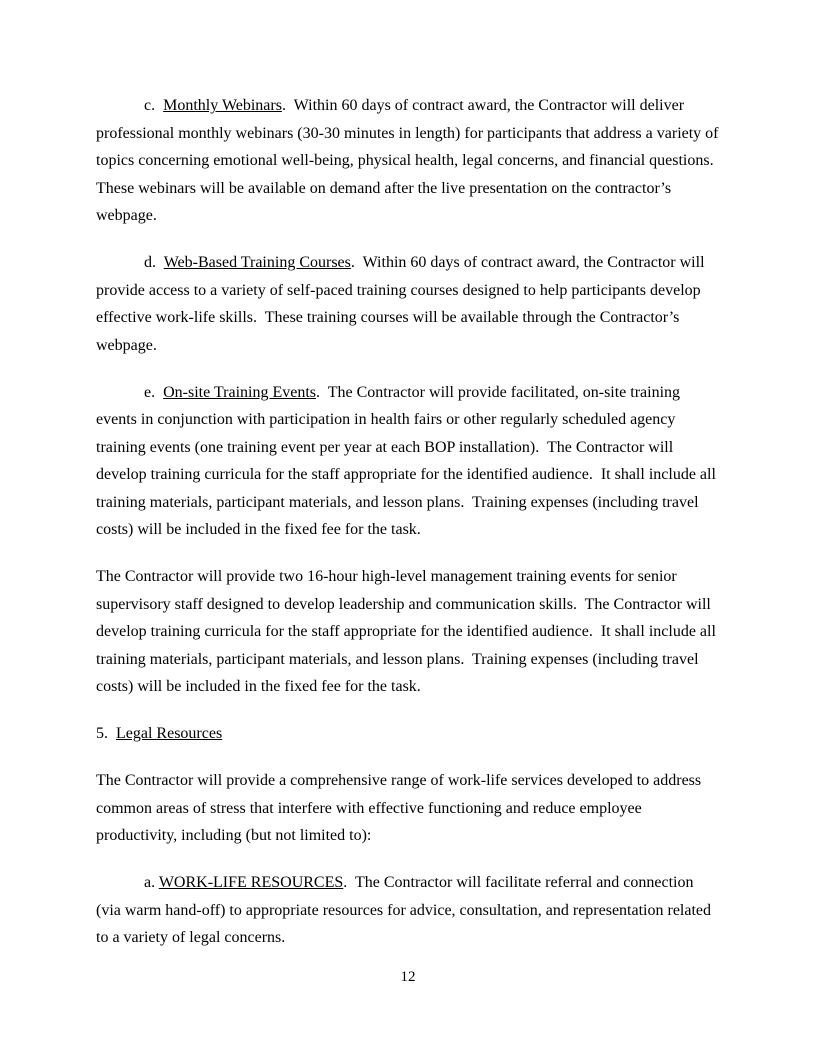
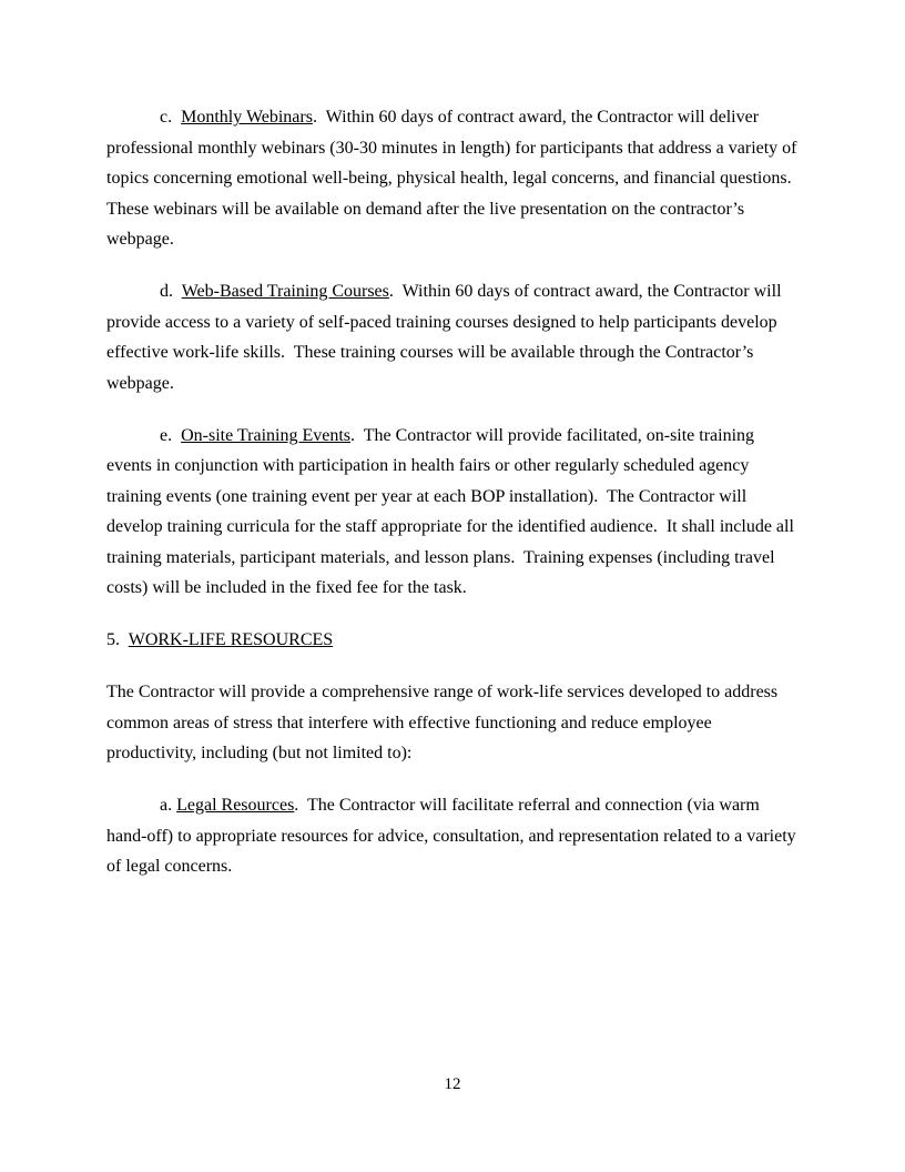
  c. Monthly Webinars. Within 60 days of contract award, the Contractor will deliver professional monthly webinars (30-30 minutes in length) for participants that address a variety of topics concerning emotional well-being, physical health, legal concerns, and financial questions. These webinars will be available on demand after the live presentation on the contractor’s webpage.
  d. Web-Based Training Courses. Within 60 days of contract award, the Contractor will provide access to a variety of self-paced training courses designed to help participants develop effective work-life skills. These training courses will be available through the Contractor’s webpage.
  e. On-site Training Events. The Contractor will provide facilitated, on-site training events in conjunction with participation in health fairs or other regularly scheduled agency training events (one training event per year at each BOP installation). The Contractor will develop training curricula for the staff appropriate for the identified audience. It shall include all training materials, participant materials, and lesson plans. Training expenses (including travel costs) will be included in the fixed fee for the task.
- The Contractor will provide two 16-hour high-level management training events for senior supervisory staff designed to develop leadership and communication skills. The Contractor will develop training curricula for the staff appropriate for the identified audience. It shall include all training materials, participant materials, and lesson plans. Training expenses (including travel costs) will be included in the fixed fee for the task.
- 5. Legal Resources
+ 5. WORK-LIFE RESOURCES
  The Contractor will provide a comprehensive range of work-life services developed to address common areas of stress that interfere with effective functioning and reduce employee productivity, including (but not limited to):
- a. WORK-LIFE RESOURCES. The Contractor will facilitate referral and connection (via warm hand-off) to appropriate resources for advice, consultation, and representation related to a variety of legal concerns.
+ a. Legal Resources. The Contractor will facilitate referral and connection (via warm hand-off) to appropriate resources for advice, consultation, and representation related to a variety of legal concerns.
  12
